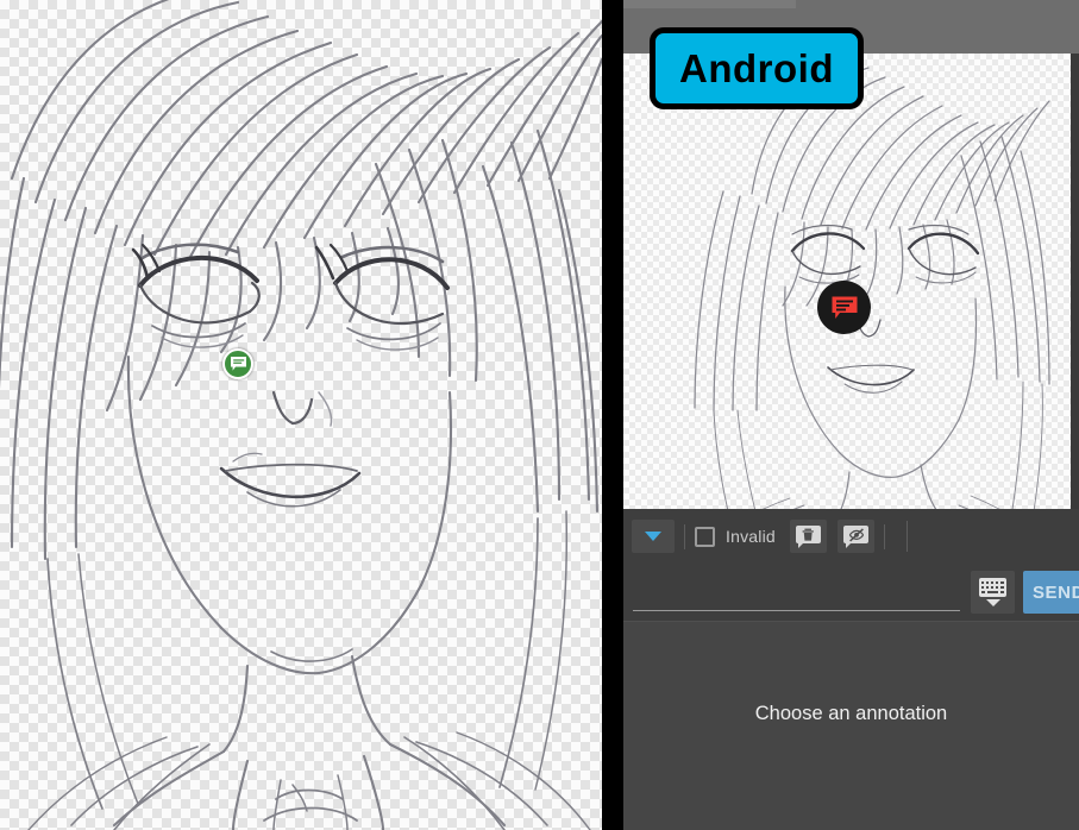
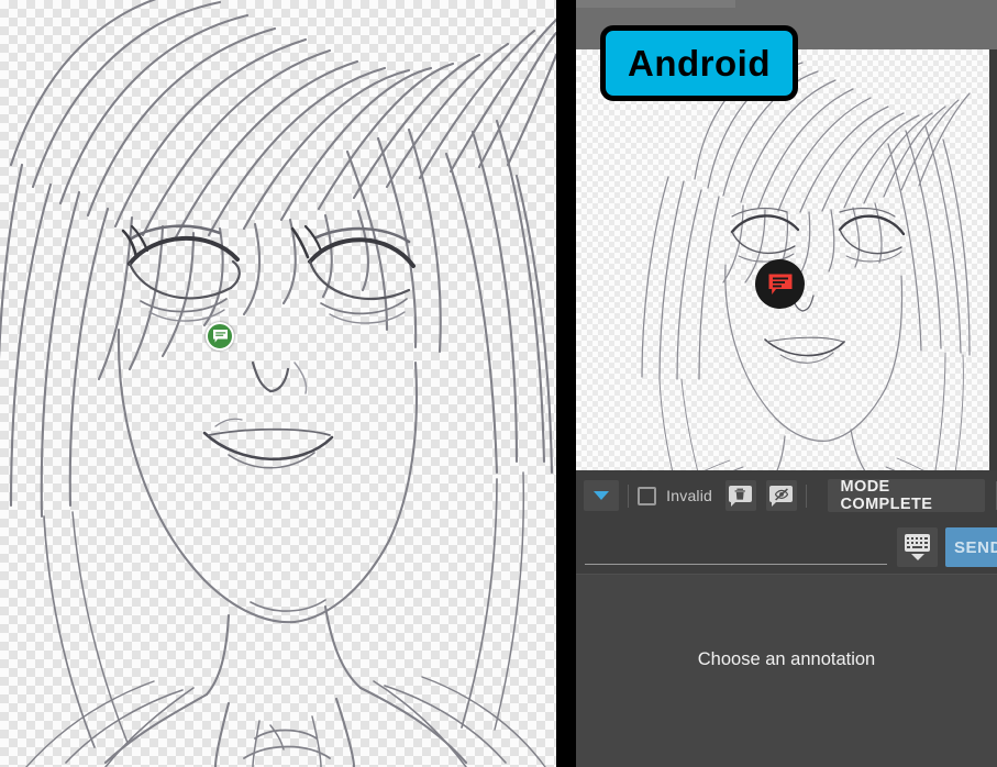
  Invalid
+ MODE COMPLETE
  SEND
  Choose an annotation
  Android
